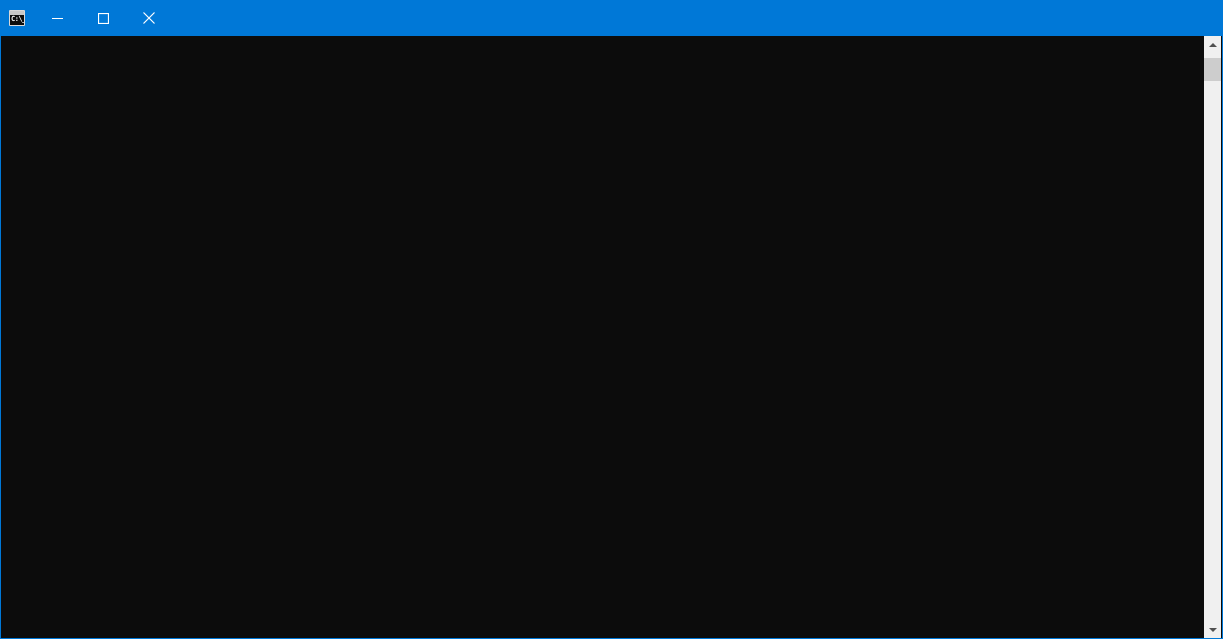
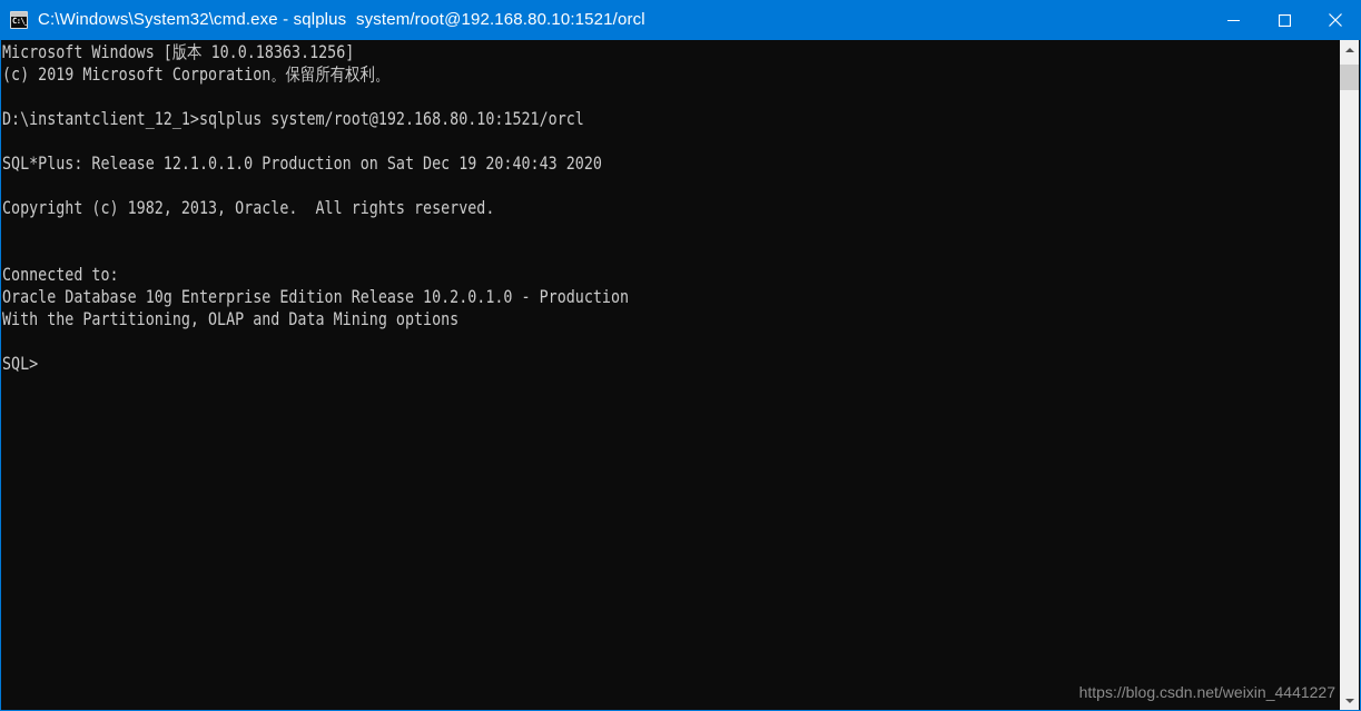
  C:\
+ C:\Windows\System32\cmd.exe - sqlplus system/root@192.168.80.10:1521/orcl
+ Microsoft Windows [版本 10.0.18363.1256]
+ (c) 2019 Microsoft Corporation。保留所有权利。
+ D:\instantclient_12_1>sqlplus system/root@192.168.80.10:1521/orcl
+ SQL*Plus: Release 12.1.0.1.0 Production on Sat Dec 19 20:40:43 2020
+ Copyright (c) 1982, 2013, Oracle. All rights reserved.
+ Connected to:
+ Oracle Database 10g Enterprise Edition Release 10.2.0.1.0 - Production
+ With the Partitioning, OLAP and Data Mining options
+ SQL>
+ https://blog.csdn.net/weixin_4441227
